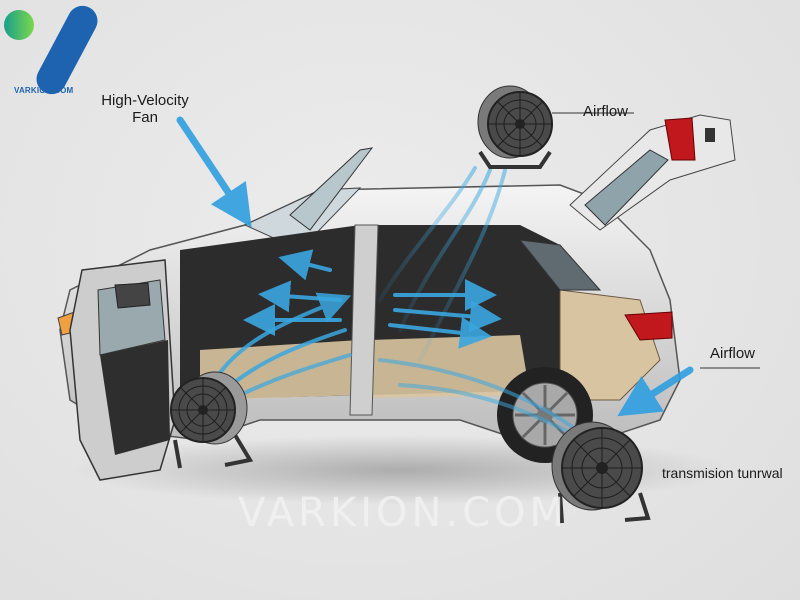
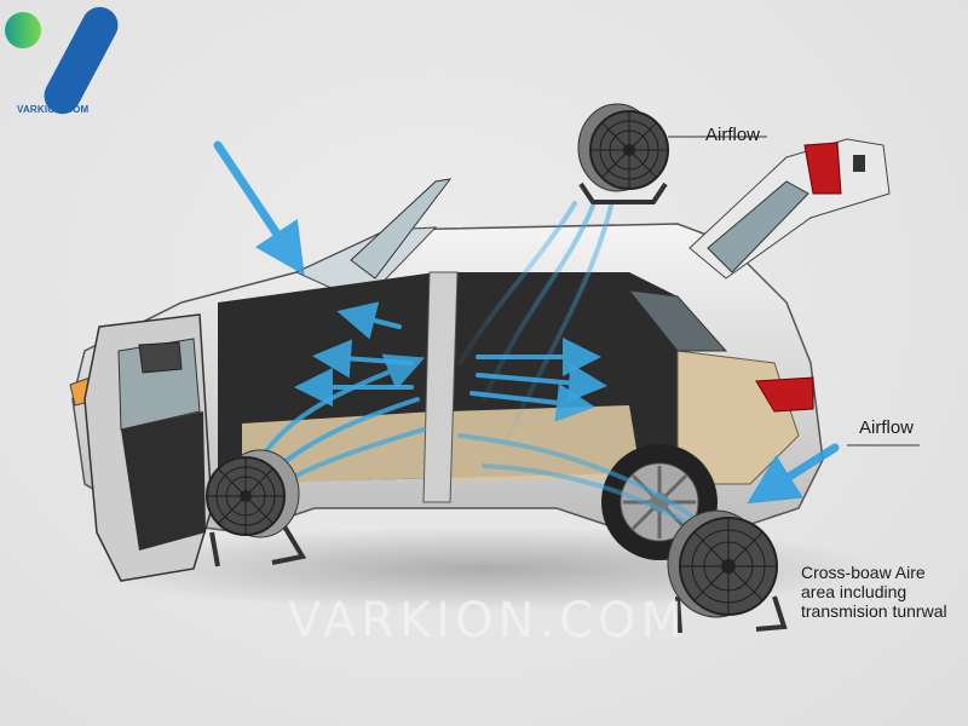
  VARKION.COM
- High-Velocity
- Fan
  Airflow
  Airflow
+ Cross-boaw Aire
+ area including
  transmision tunrwal
  VARKION.COM
